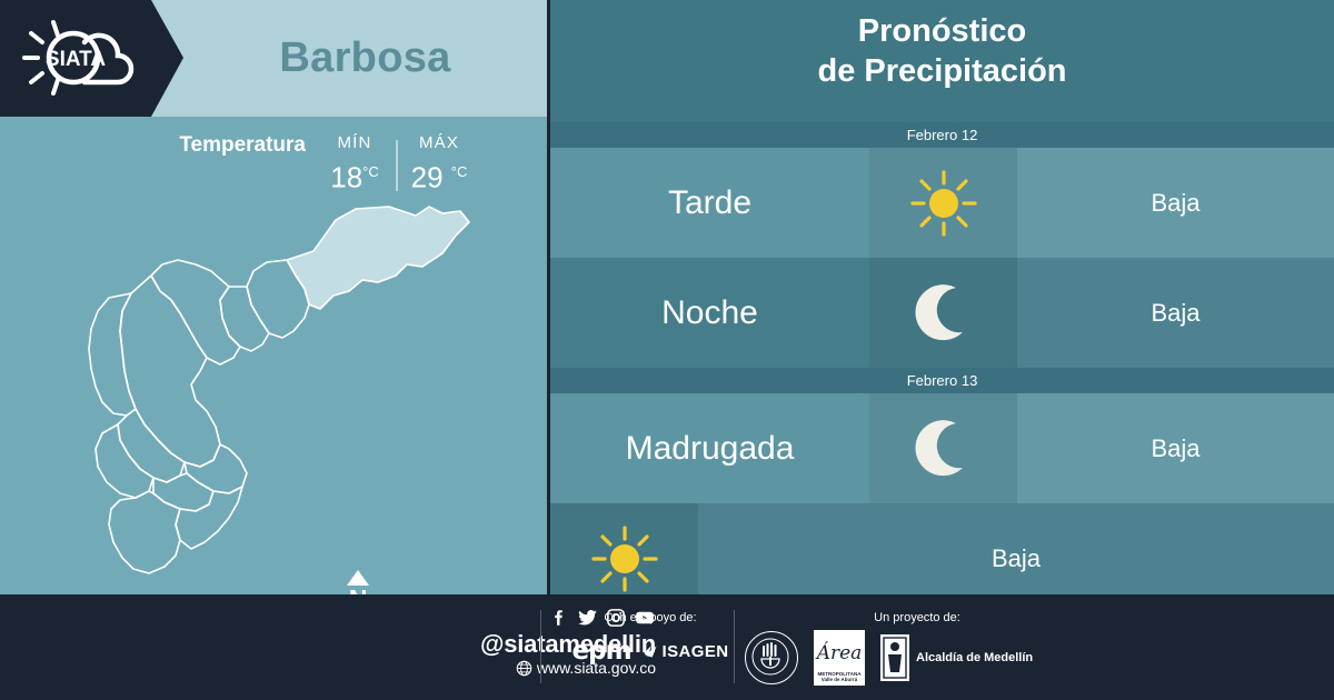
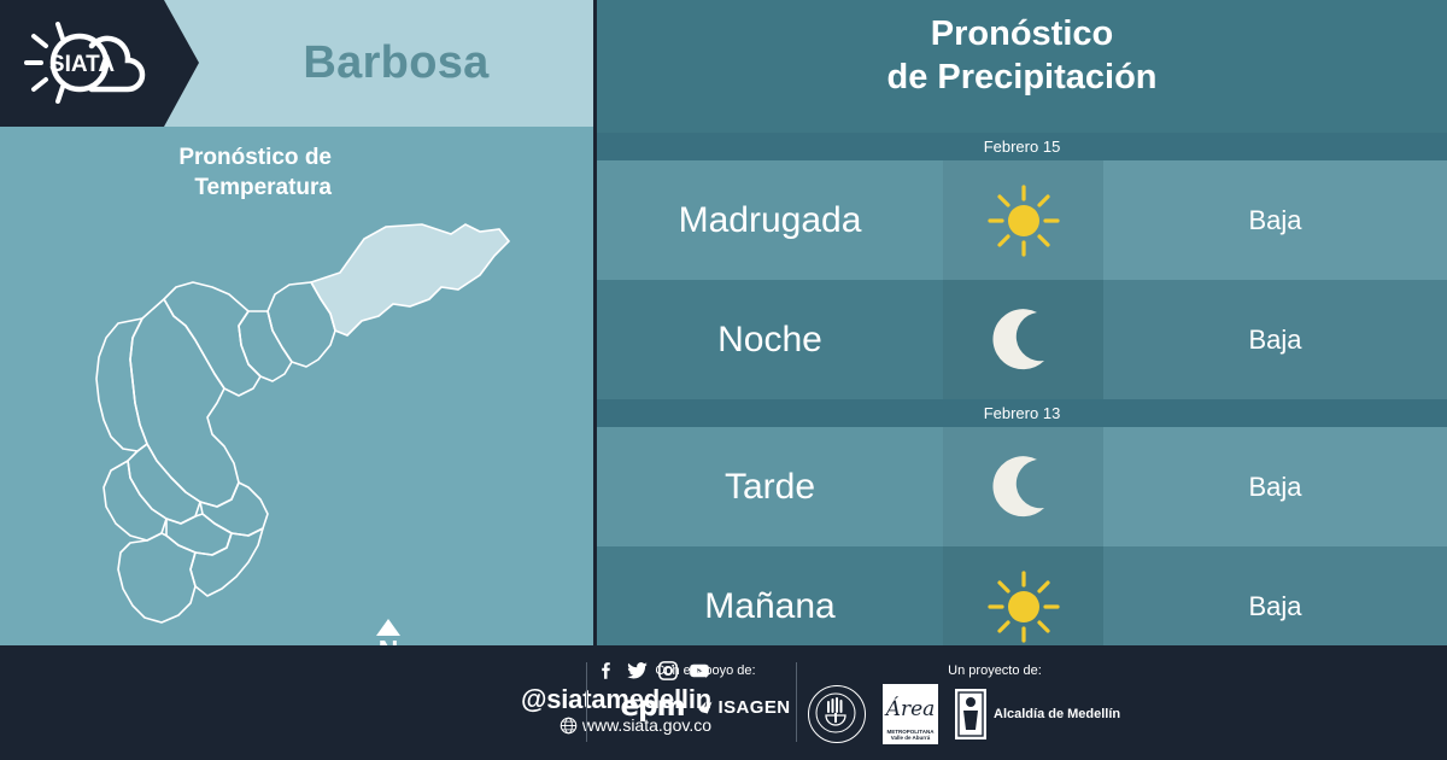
  SIATA
  Barbosa
+ Pronóstico de
  Temperatura
- MÍN
- 18°C
- MÁX
- 29 °C
  Pronóstico
  de Precipitación
- Febrero 12
+ Febrero 15
- Tarde
+ Madrugada
  Baja
  Noche
  Baja
  Febrero 13
- Madrugada
+ Tarde
  Baja
+ Mañana
  Baja
  @siaamedellin
  www.siata.gov.co
  Con el apoyo de:
  epm
  ISAGEN
  Un proyecto de:
  Área
  Alcaldía de Medellín
